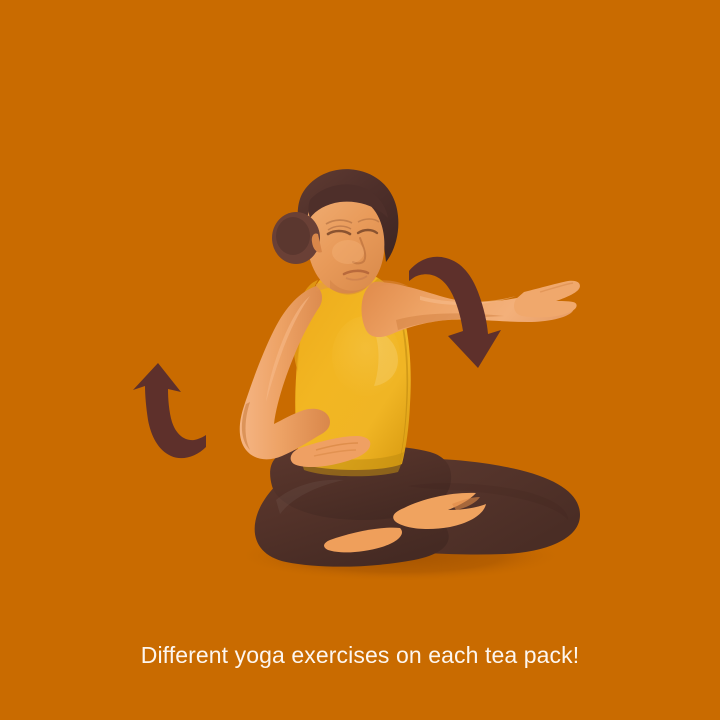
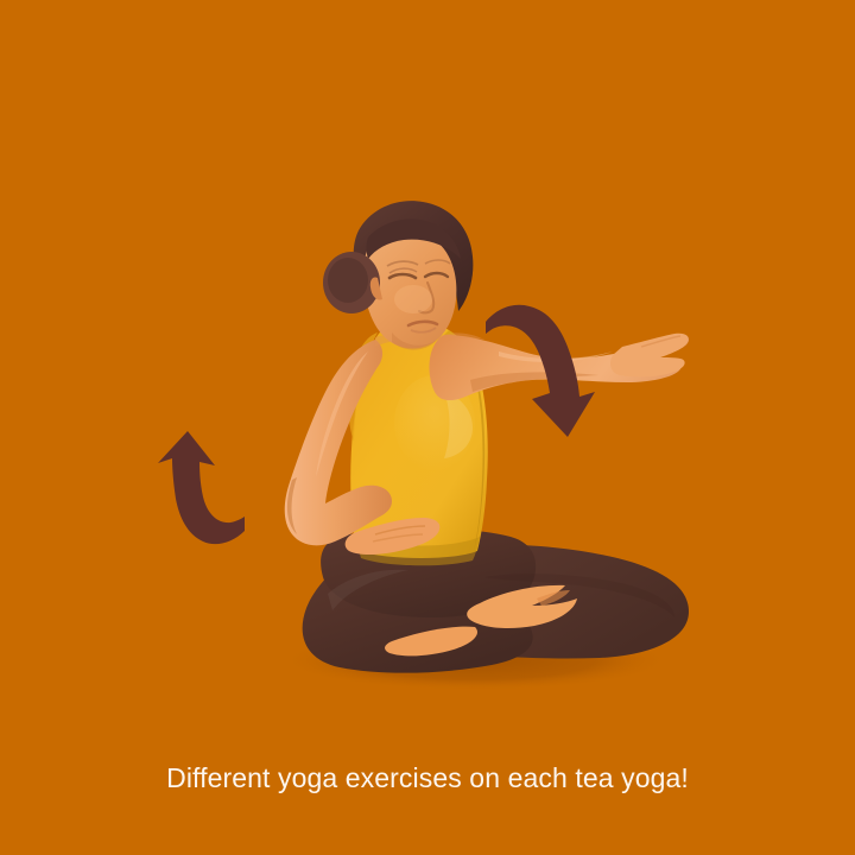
- Different yoga exercises on each tea pack!
+ Different yoga exercises on each tea yoga!
